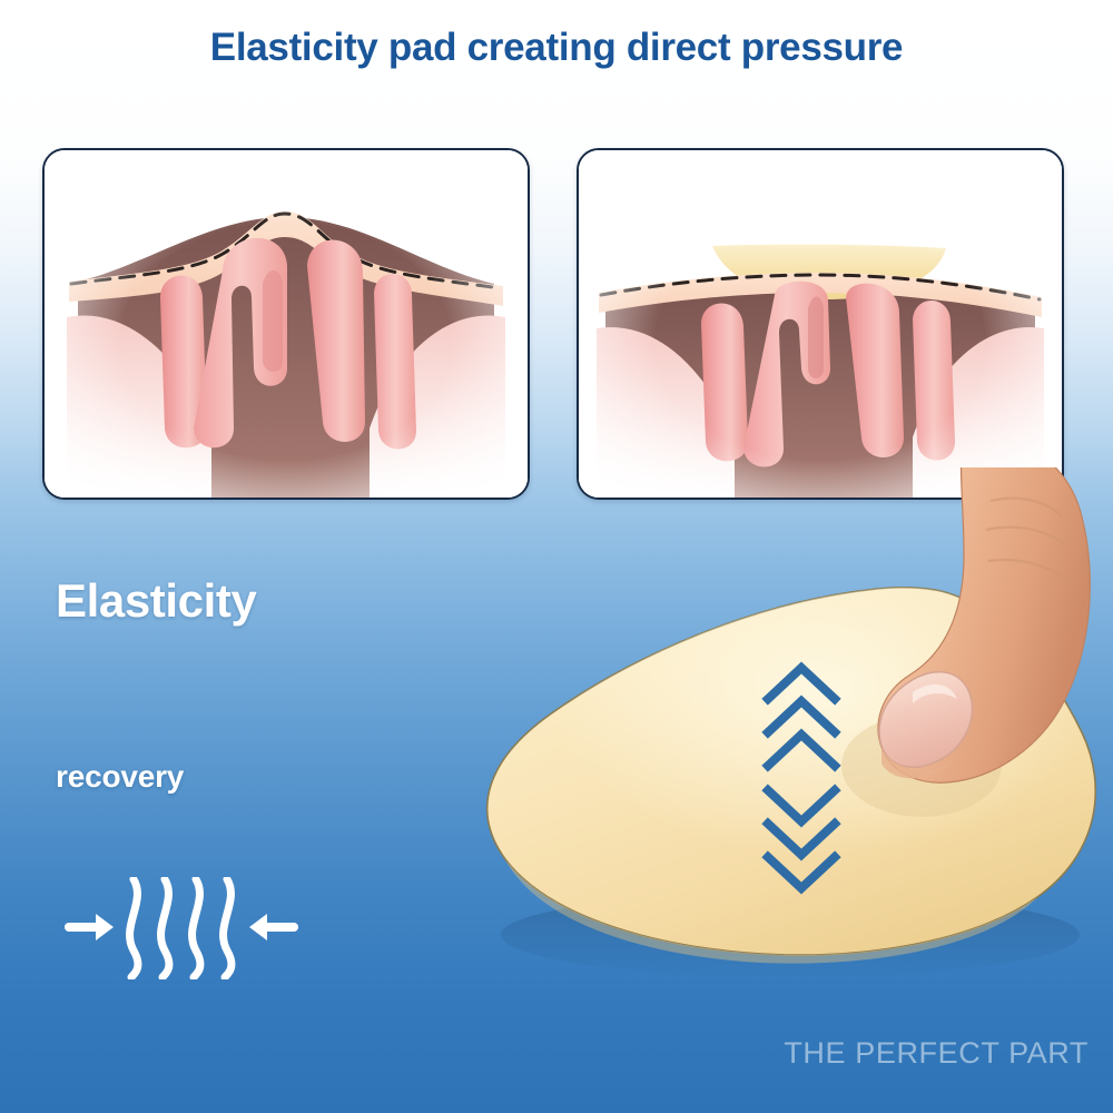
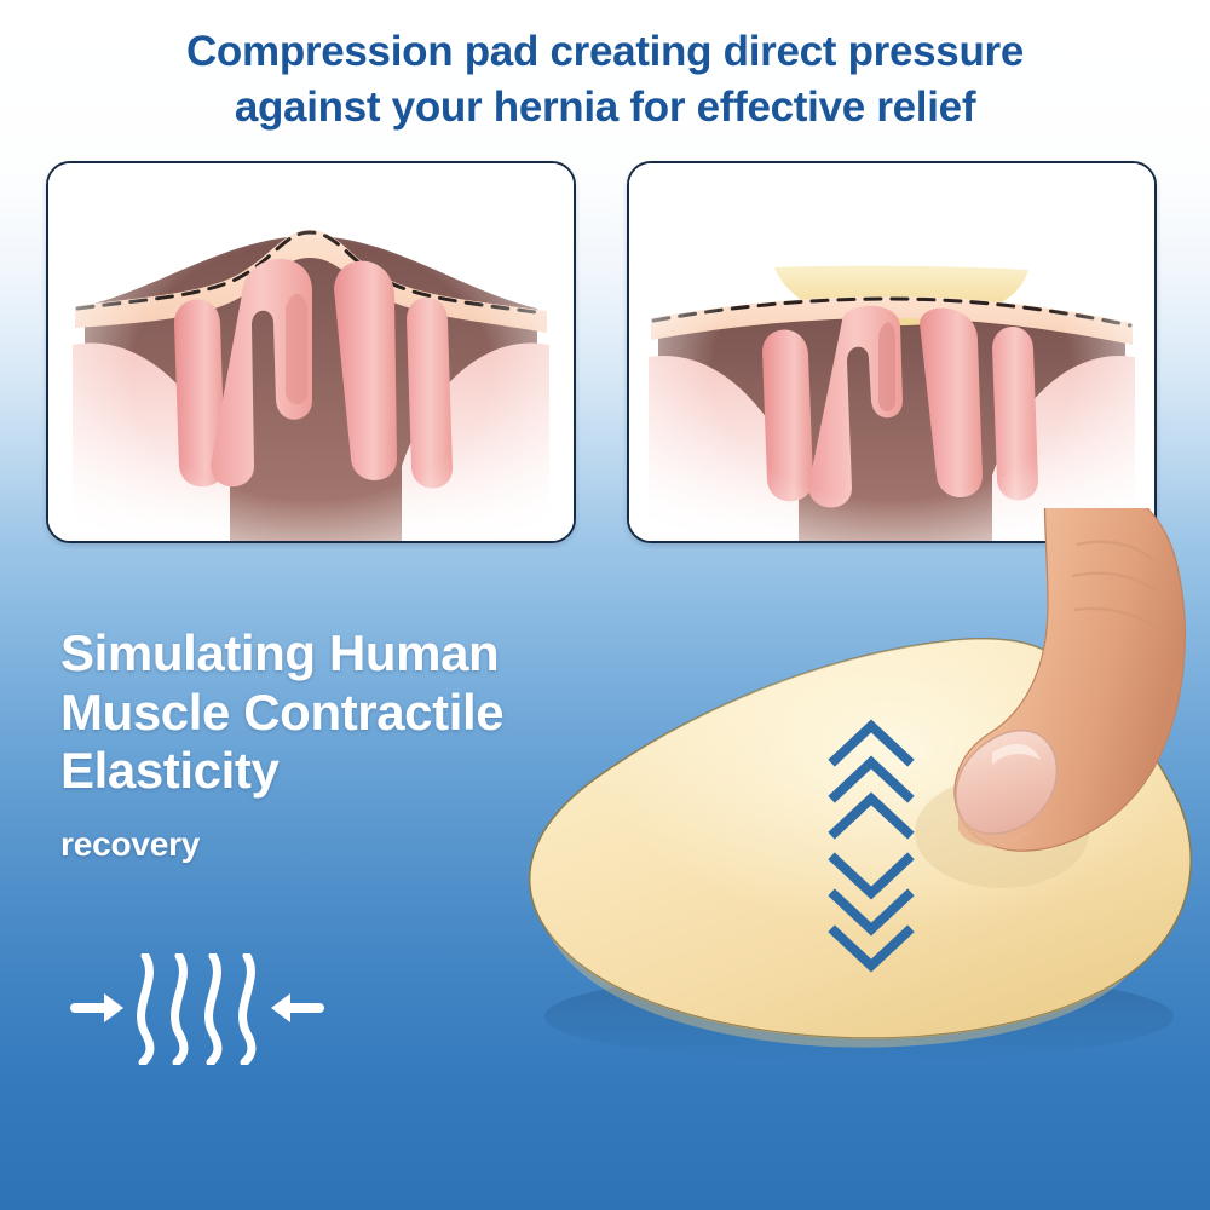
- Elasticity pad creating direct pressure
+ Compression pad creating direct pressure
+ against your hernia for effective relief
+ Simulating Human
+ Muscle Contractile
  Elasticity
  recovery
- THE PERFECT PART
